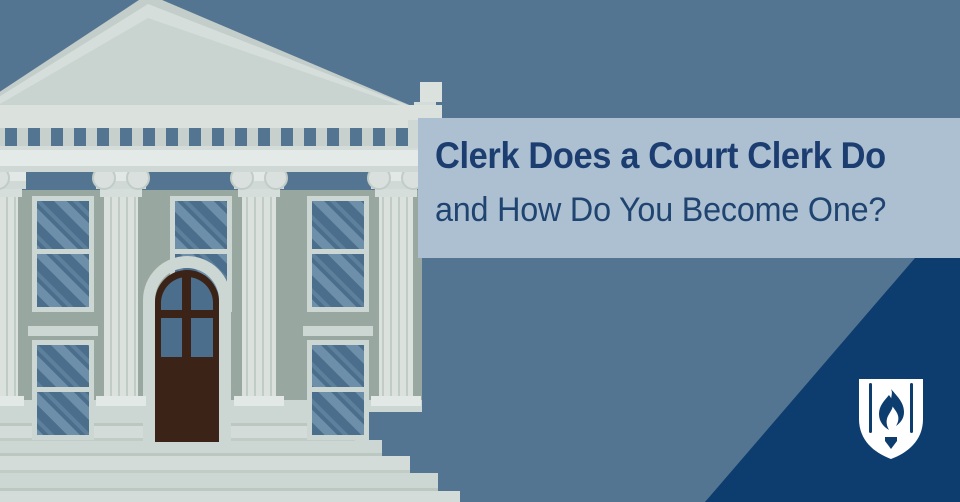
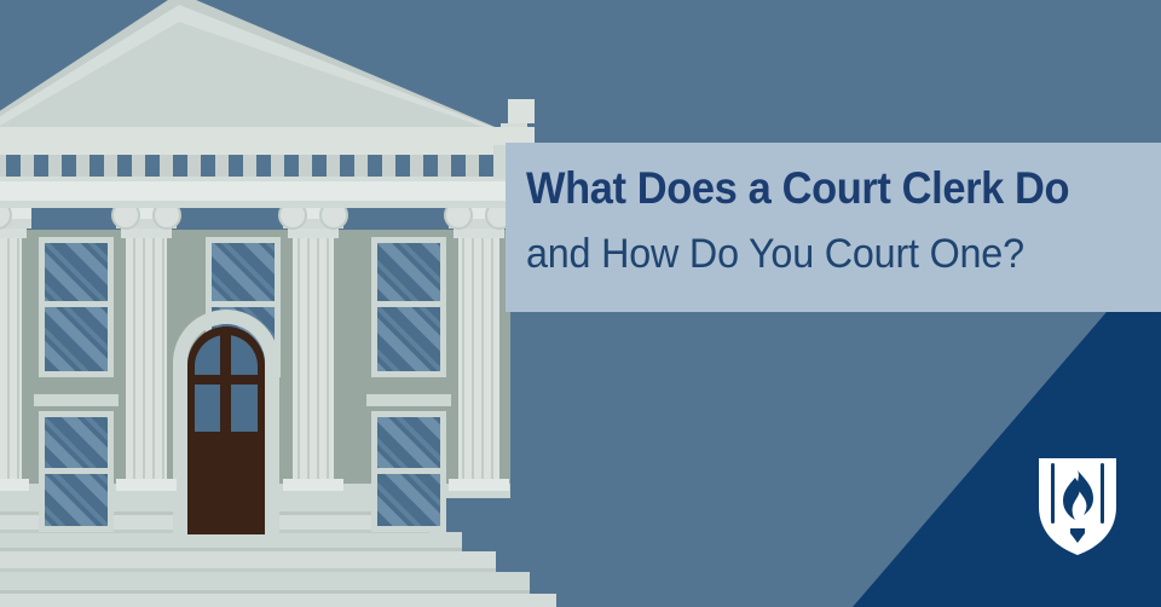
- Clerk Does a Court Clerk Do
+ What Does a Court Clerk Do
- and How Do You Become One?
+ and How Do You Court One?
